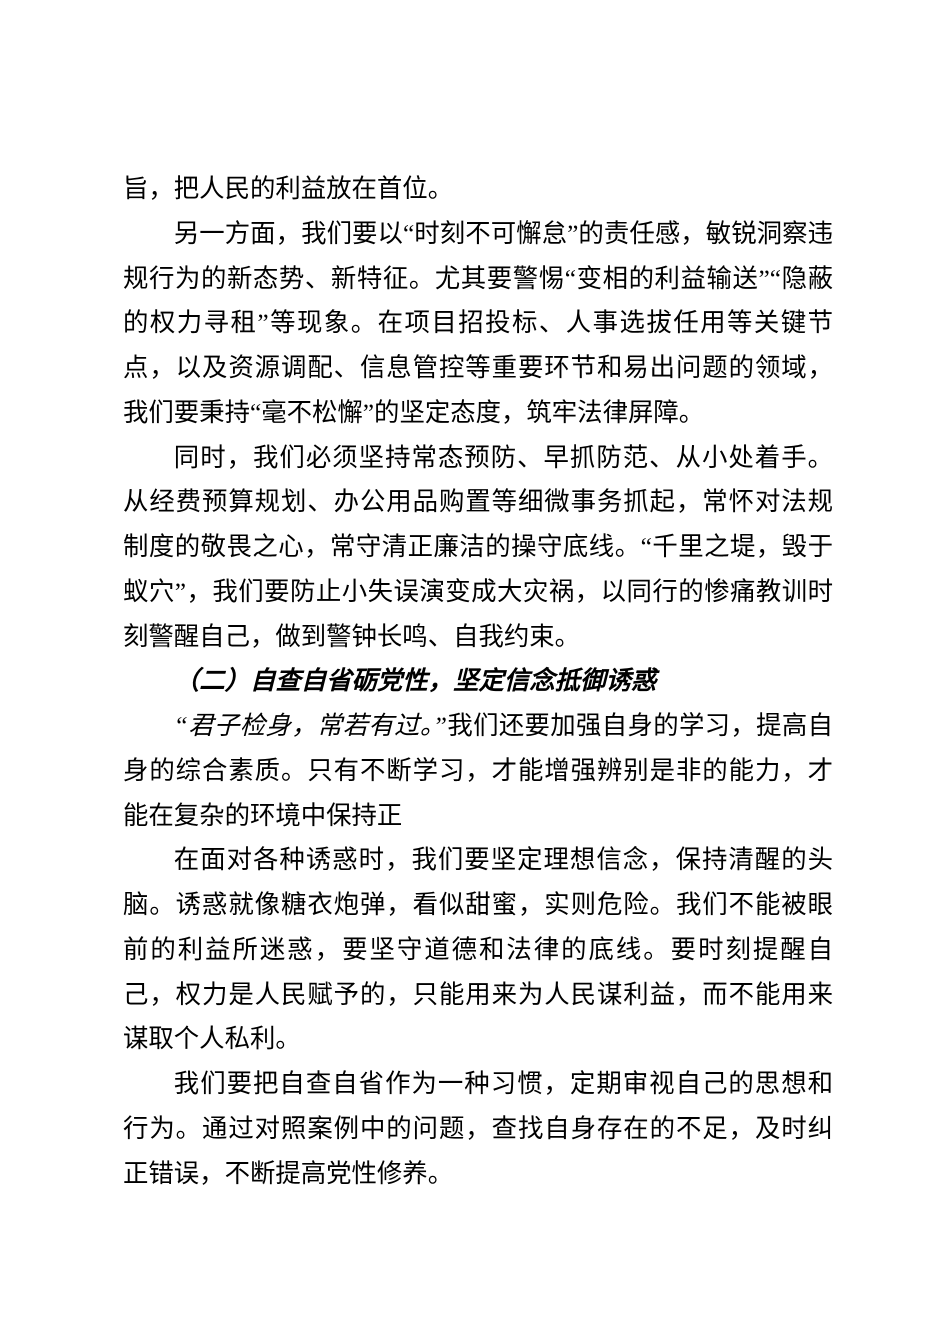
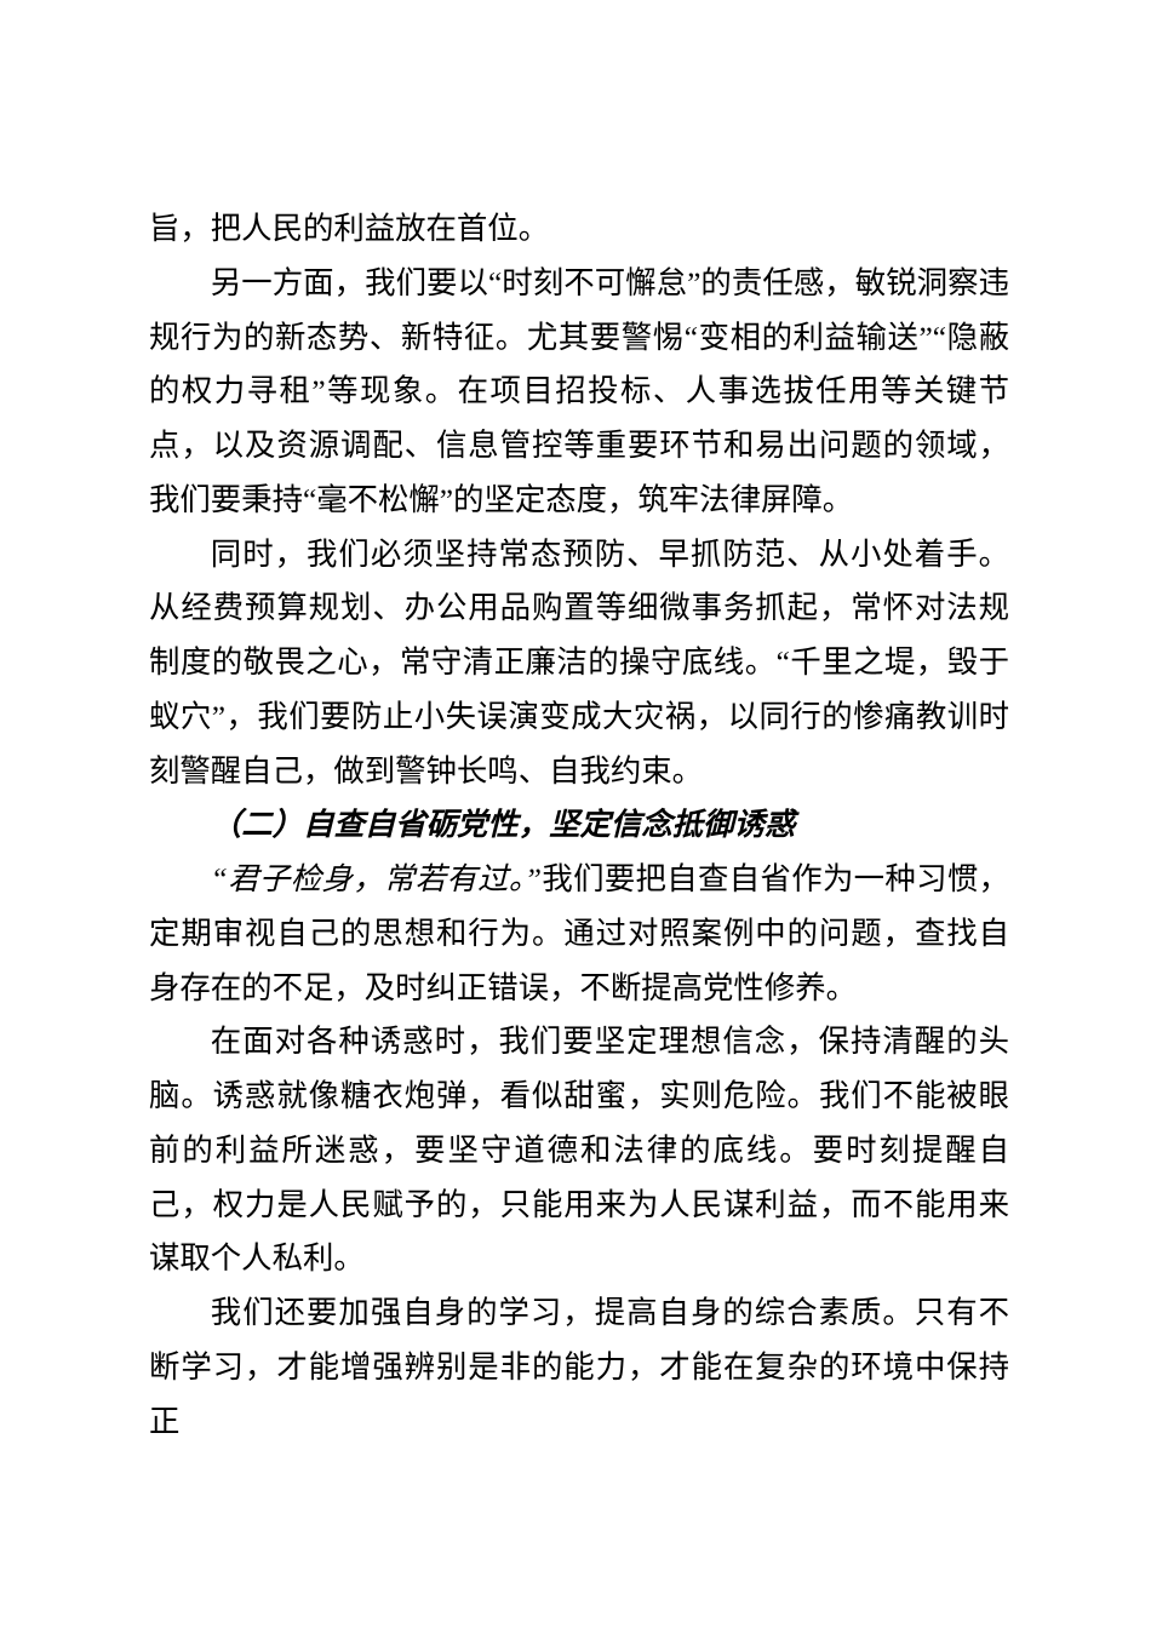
  旨，把人民的利益放在首位。
  另一方面，我们要以“时刻不可懈怠”的责任感，敏锐洞察违规行为的新态势、新特征。尤其要警惕“变相的利益输送”“隐蔽的权力寻租”等现象。在项目招投标、人事选拔任用等关键节点，以及资源调配、信息管控等重要环节和易出问题的领域，我们要秉持“毫不松懈”的坚定态度，筑牢法律屏障。
  同时，我们必须坚持常态预防、早抓防范、从小处着手。从经费预算规划、办公用品购置等细微事务抓起，常怀对法规制度的敬畏之心，常守清正廉洁的操守底线。“千里之堤，毁于蚁穴”，我们要防止小失误演变成大灾祸，以同行的惨痛教训时刻警醒自己，做到警钟长鸣、自我约束。
  （二）自查自省砺党性，坚定信念抵御诱惑
- “君子检身，常若有过。”我们还要加强自身的学习，提高自身的综合素质。只有不断学习，才能增强辨别是非的能力，才能在复杂的环境中保持正
+ “君子检身，常若有过。”我们要把自查自省作为一种习惯，定期审视自己的思想和行为。通过对照案例中的问题，查找自身存在的不足，及时纠正错误，不断提高党性修养。
  在面对各种诱惑时，我们要坚定理想信念，保持清醒的头脑。诱惑就像糖衣炮弹，看似甜蜜，实则危险。我们不能被眼前的利益所迷惑，要坚守道德和法律的底线。要时刻提醒自己，权力是人民赋予的，只能用来为人民谋利益，而不能用来谋取个人私利。
- 我们要把自查自省作为一种习惯，定期审视自己的思想和行为。通过对照案例中的问题，查找自身存在的不足，及时纠正错误，不断提高党性修养。
+ 我们还要加强自身的学习，提高自身的综合素质。只有不断学习，才能增强辨别是非的能力，才能在复杂的环境中保持正
